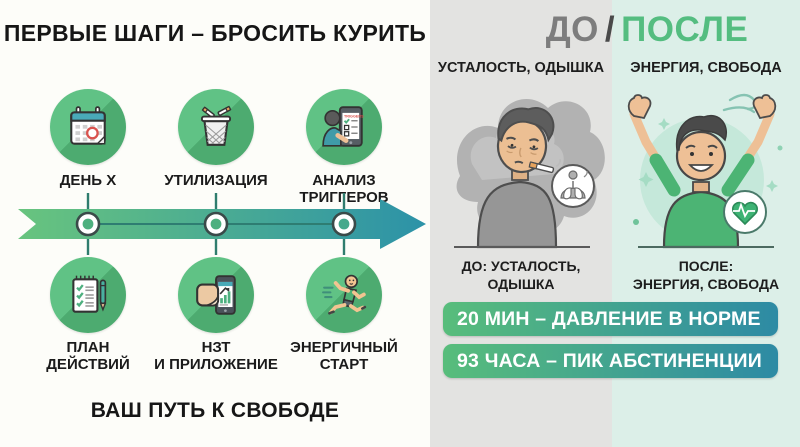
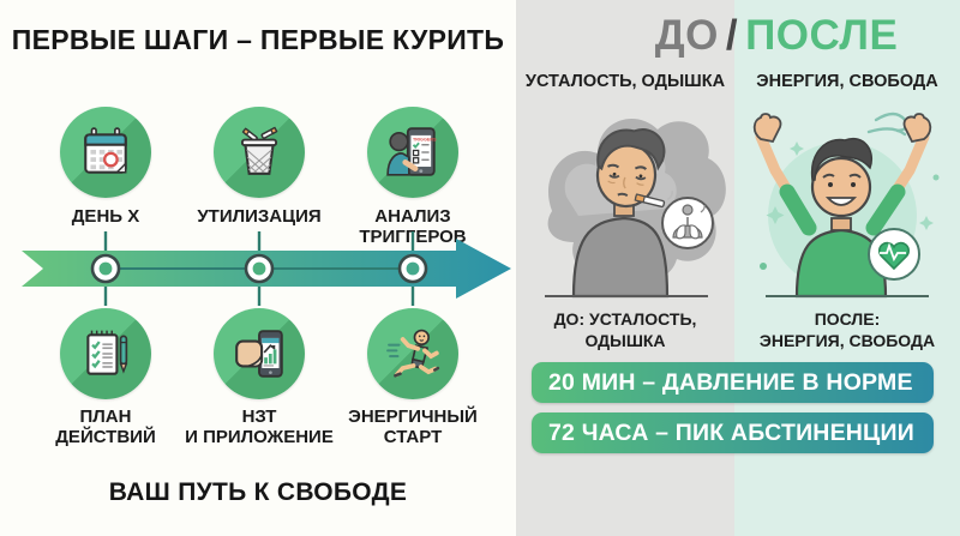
- ПЕРВЫЕ ШАГИ – БРОСИТЬ КУРИТЬ
+ ПЕРВЫЕ ШАГИ – ПЕРВЫЕ КУРИТЬ
  ДЕНЬ X
  УТИЛИЗАЦИЯ
  АНАЛИЗ
  ТРИГГЕРОВ
  ПЛАН
  ДЕЙСТВИЙ
  НЗТ
  И ПРИЛОЖЕНИЕ
  ЭНЕРГИЧНЫЙ
  СТАРТ
  ВАШ ПУТЬ К СВОБОДЕ
  ДО / ПОСЛЕ
  УСТАЛОСТЬ, ОДЫШКА
  ЭНЕРГИЯ, СВОБОДА
  ДО: УСТАЛОСТЬ,
  ОДЫШКА
  ПОСЛЕ:
  ЭНЕРГИЯ, СВОБОДА
  20 МИН – ДАВЛЕНИЕ В НОРМЕ
- 93 ЧАСА – ПИК АБСТИНЕНЦИИ
+ 72 ЧАСА – ПИК АБСТИНЕНЦИИ
